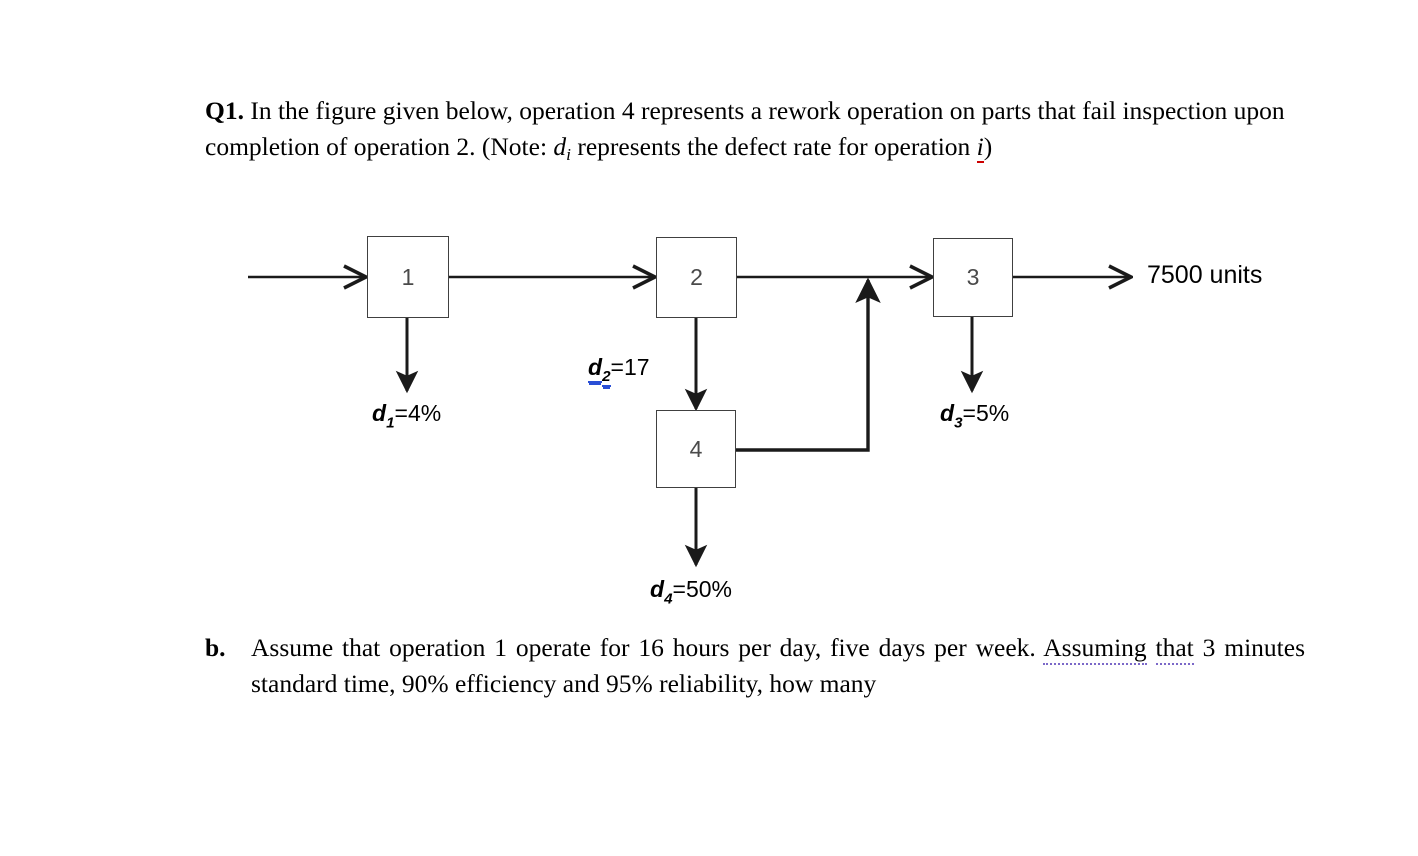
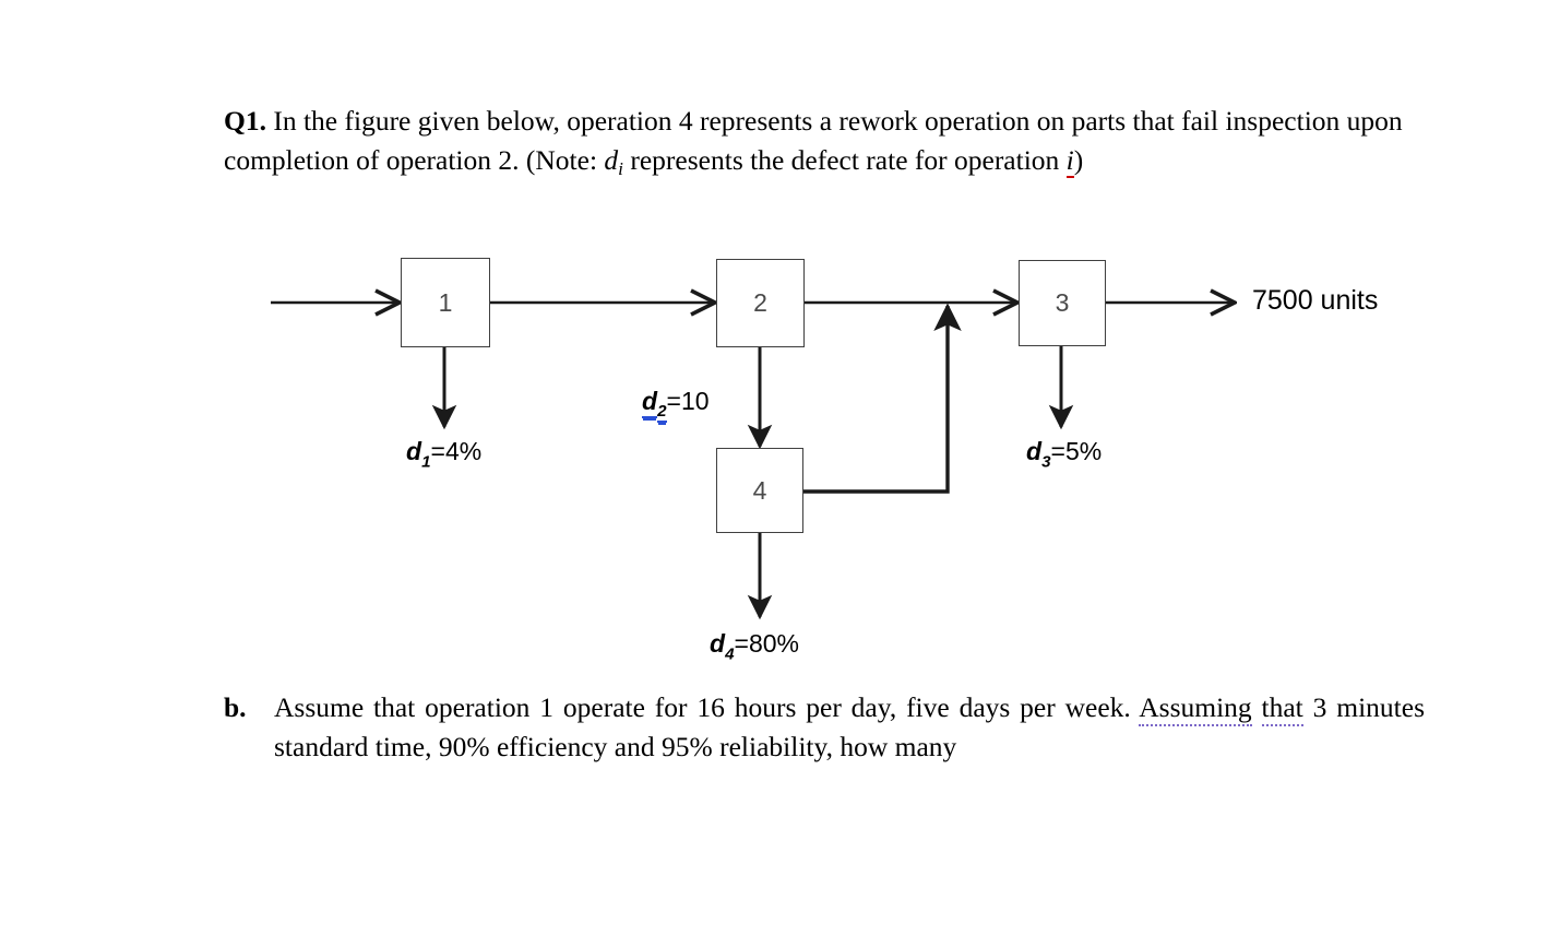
  Q1. In the figure given below, operation 4 represents a rework operation on parts that fail inspection upon completion of operation 2. (Note: di represents the defect rate for operation i)
  1
  2
  3
  4
  d1=4%
- d2=17
+ d2=10
  d3=5%
- d4=50%
+ d4=80%
  7500 units
  b.
  Assume that operation 1 operate for 16 hours per day, five days per week. Assuming that 3 minutes standard time, 90% efficiency and 95% reliability, how many
